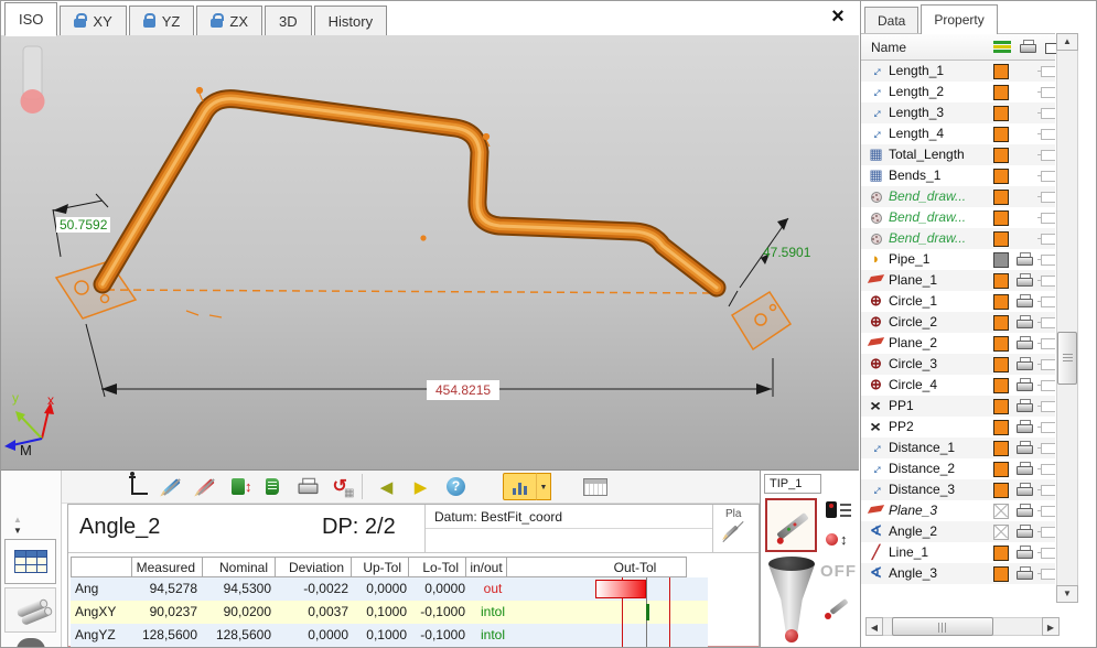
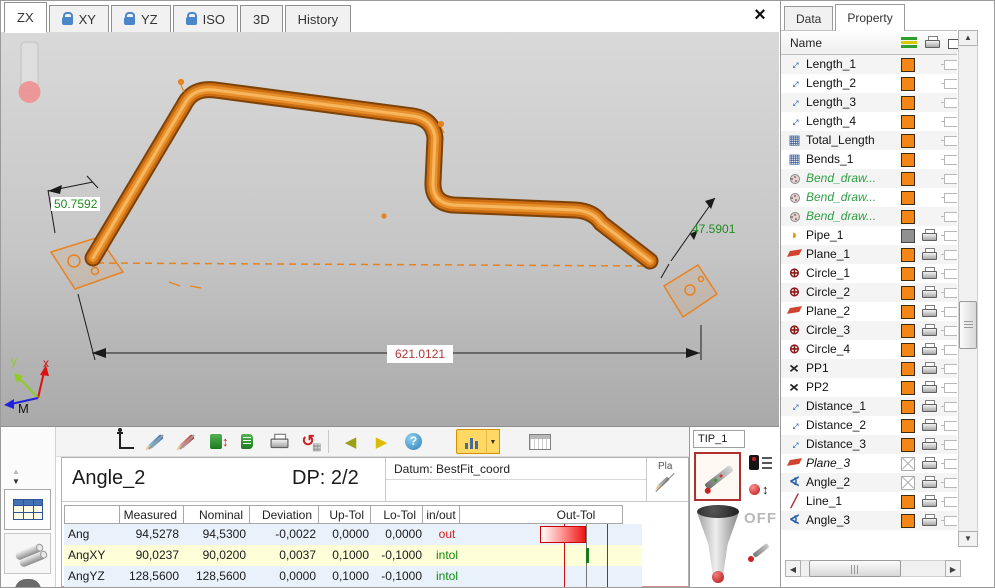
- ISO
+ ZX
  XY
  YZ
- ZX
+ ISO
  3D
  History
  ×
  50.7592
  47.5901
- 454.8215
+ 621.0121
  x
  y
  M
  Data
  Property
  Name
  Length_1
  Length_2
  Length_3
  Length_4
  Total_Length
  Bends_1
  Bend_draw...
  Bend_draw...
  Bend_draw...
  Pipe_1
  Plane_1
  Circle_1
  Circle_2
  Plane_2
  Circle_3
  Circle_4
  PP1
  PP2
  Distance_1
  Distance_2
  Distance_3
  Plane_3
  Angle_2
  Line_1
  Angle_3
  ▲
  ▼
  ◀
  ▶
  ▲
  ▼
  ◀
  ▶
  ?
  Angle_2
  DP: 2/2
  Datum: BestFit_coord
  Pla
  Measured
  Nominal
  Deviation
  Up-Tol
  Lo-Tol
  in/out
  Out-Tol
  Ang
  94,5278
  94,5300
  -0,0022
  0,0000
  0,0000
  out
  AngXY
  90,0237
  90,0200
  0,0037
  0,1000
  -0,1000
  intol
  AngYZ
  128,5600
  128,5600
  0,0000
  0,1000
  -0,1000
  intol
  TIP_1
  ↕
  OFF
